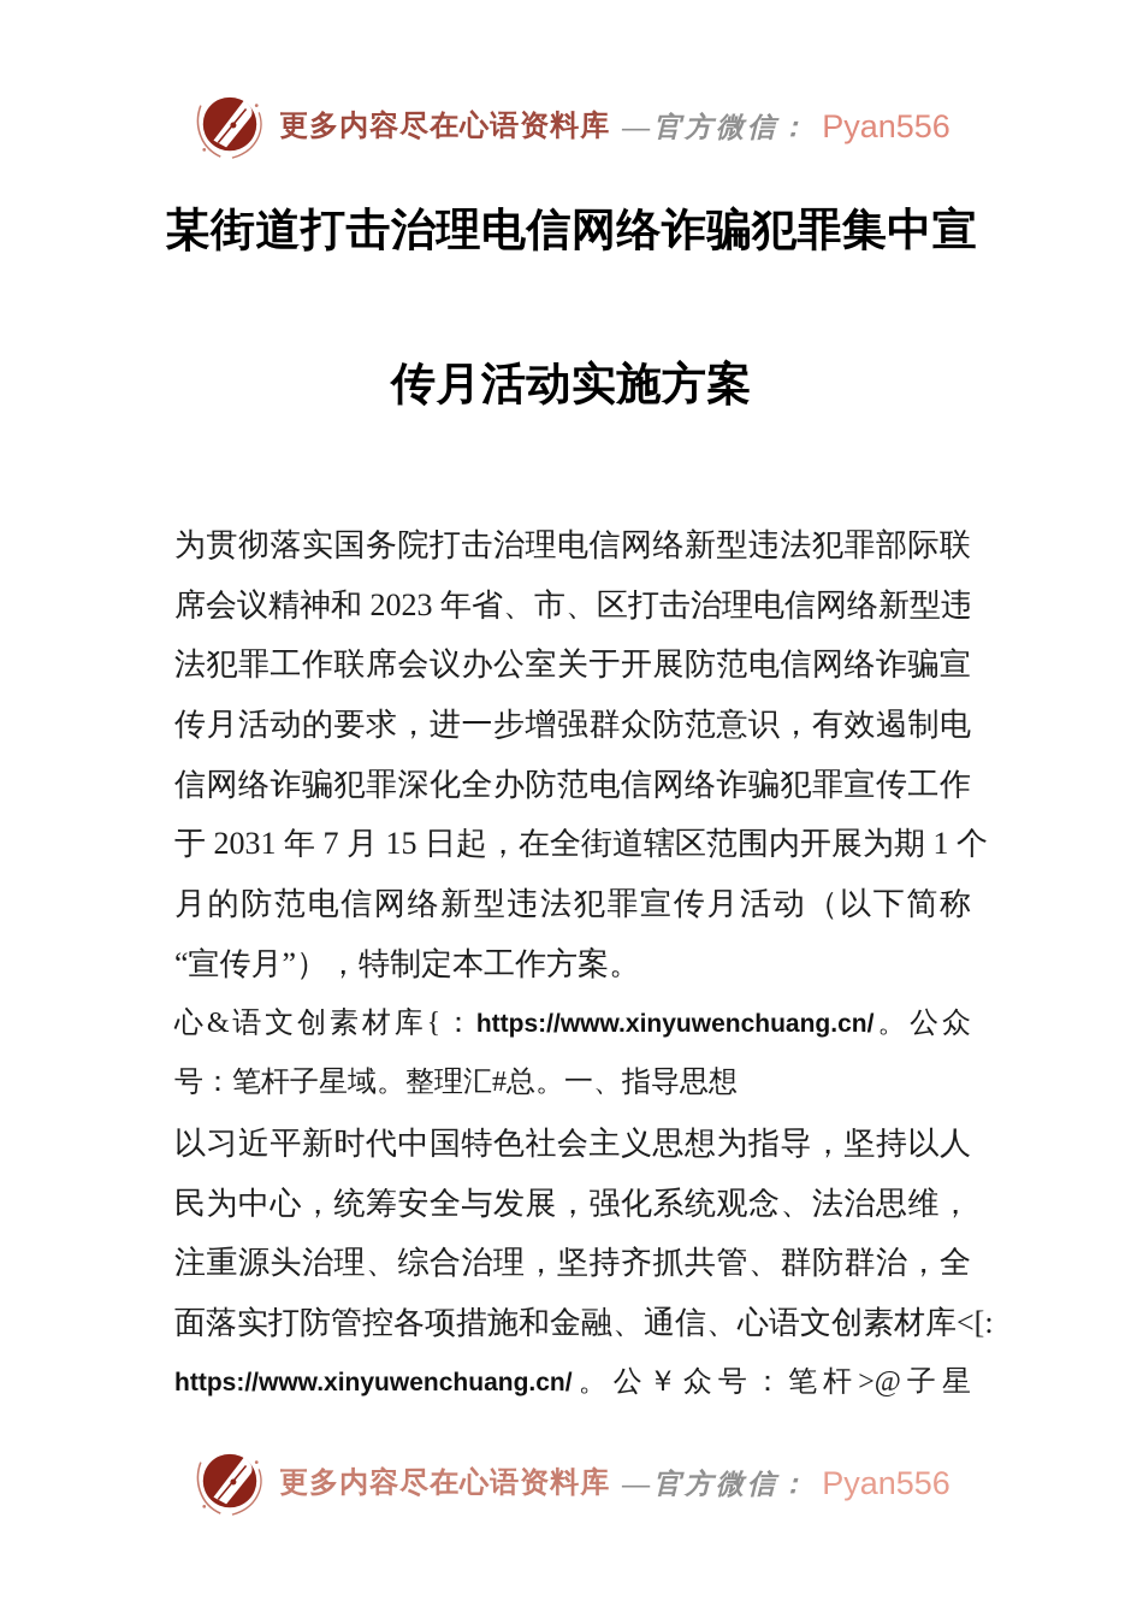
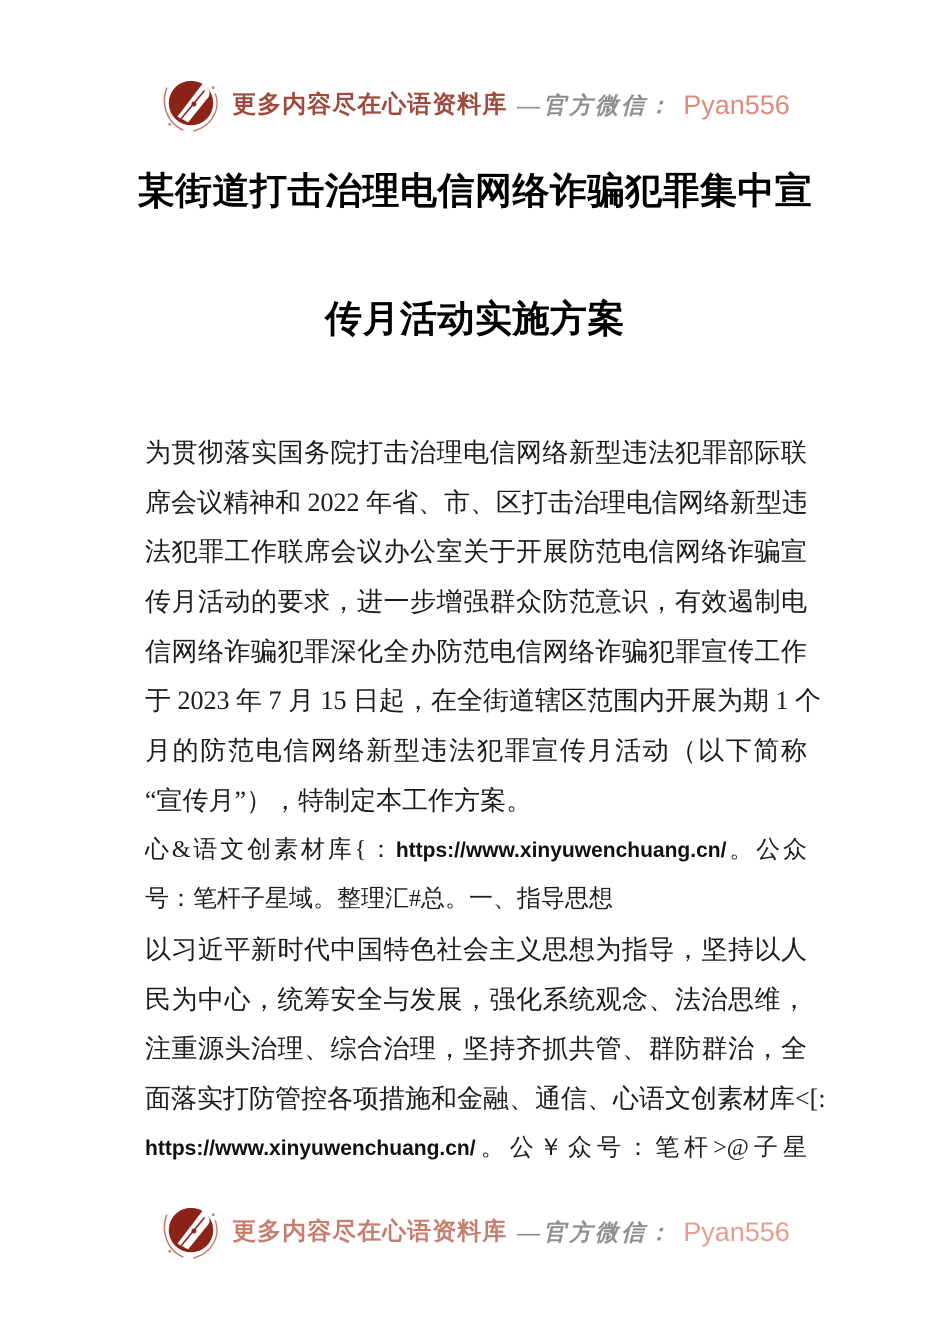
  更多内容尽在心语资料库
  —官方微信：
  Pyan556
  某街道打击治理电信网络诈骗犯罪集中宣
  传月活动实施方案
  为贯彻落实国务院打击治理电信网络新型违法犯罪部际联
- 席会议精神和 2023 年省、市、区打击治理电信网络新型违
+ 席会议精神和 2022 年省、市、区打击治理电信网络新型违
  法犯罪工作联席会议办公室关于开展防范电信网络诈骗宣
  传月活动的要求，进一步增强群众防范意识，有效遏制电
  信网络诈骗犯罪深化全办防范电信网络诈骗犯罪宣传工作
- 于 2031 年 7 月 15 日起，在全街道辖区范围内开展为期 1 个
+ 于 2023 年 7 月 15 日起，在全街道辖区范围内开展为期 1 个
  月的防范电信网络新型违法犯罪宣传月活动（以下简称
  “宣传月”），特制定本工作方案。
  心&语文创素材库{：https://www.xinyuwenchuang.cn/。公众
  号：笔杆子星域。整理汇#总。一、指导思想
  以习近平新时代中国特色社会主义思想为指导，坚持以人
  民为中心，统筹安全与发展，强化系统观念、法治思维，
  注重源头治理、综合治理，坚持齐抓共管、群防群治，全
  面落实打防管控各项措施和金融、通信、心语文创素材库<[:
  https://www.xinyuwenchuang.cn/。公￥众号：笔杆>@子星
  更多内容尽在心语资料库
  —官方微信：
  Pyan556
